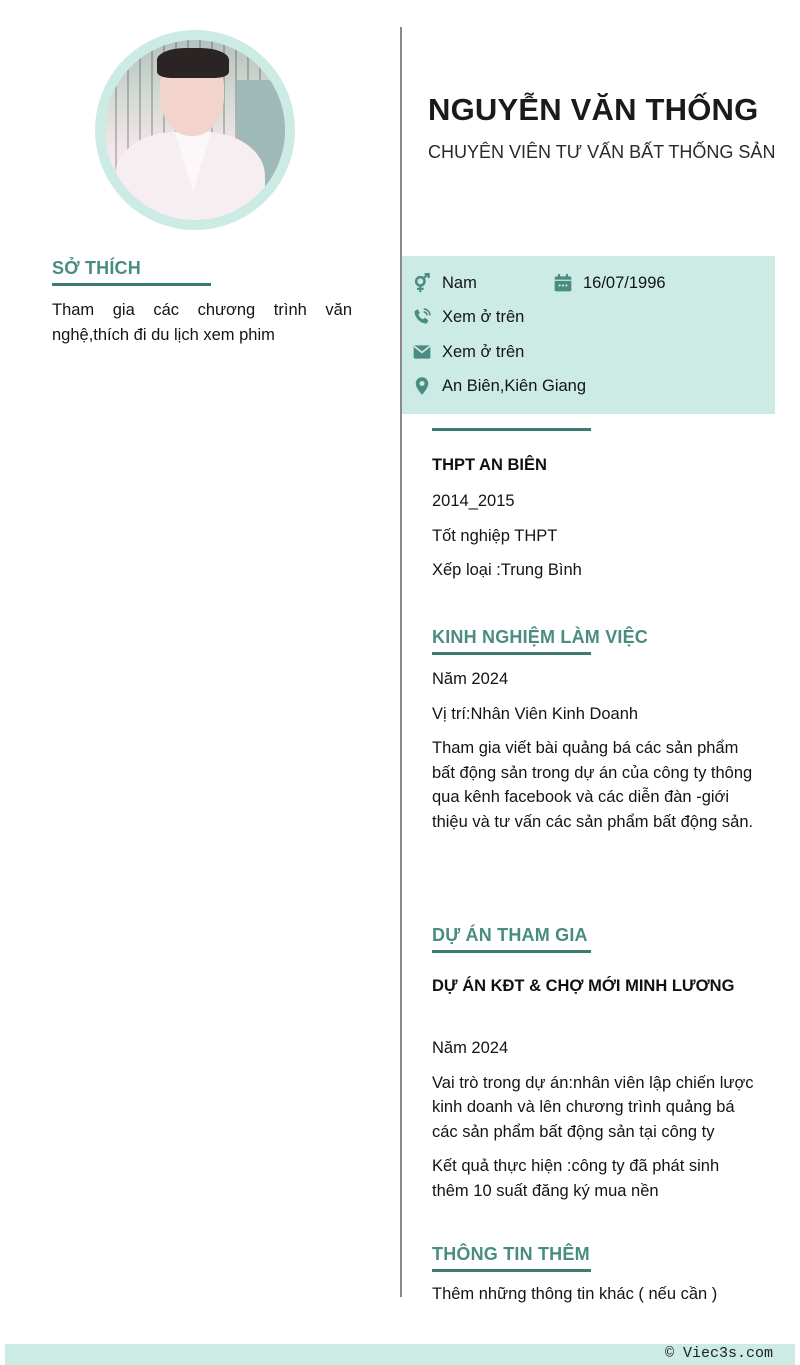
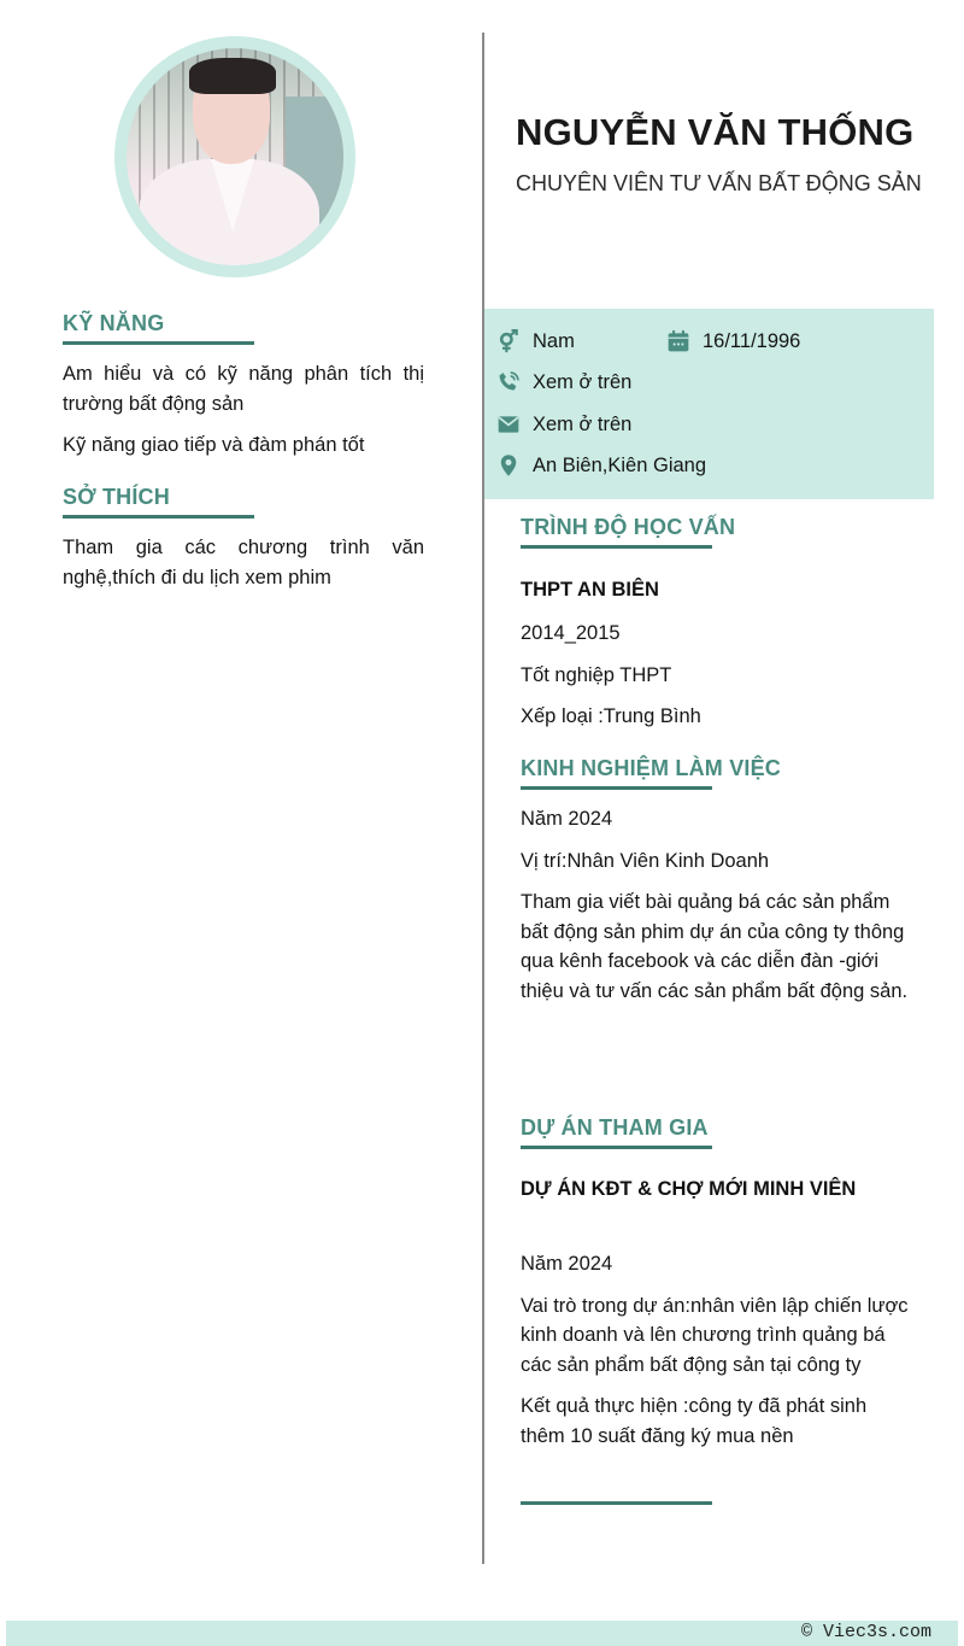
  NGUYỄN VĂN THỐNG
- CHUYÊN VIÊN TƯ VẤN BẤT THỐNG SẢN
+ CHUYÊN VIÊN TƯ VẤN BẤT ĐỘNG SẢN
  Nam
- 16/07/1996
+ 16/11/1996
  Xem ở trên
  Xem ở trên
  An Biên,Kiên Giang
+ KỸ NĂNG
+ Am hiểu và có kỹ năng phân tích thị trường bất động sản
+ Kỹ năng giao tiếp và đàm phán tốt
  SỞ THÍCH
  Tham gia các chương trình văn nghệ,thích đi du lịch xem phim
+ TRÌNH ĐỘ HỌC VẤN
  THPT AN BIÊN
  2014_2015
  Tốt nghiệp THPT
  Xếp loại :Trung Bình
  KINH NGHIỆM LÀM VIỆC
  Năm 2024
  Vị trí:Nhân Viên Kinh Doanh
- Tham gia viết bài quảng bá các sản phẩm bất động sản trong dự án của công ty thông qua kênh facebook và các diễn đàn -giới thiệu và tư vấn các sản phẩm bất động sản.
+ Tham gia viết bài quảng bá các sản phẩm bất động sản phim dự án của công ty thông qua kênh facebook và các diễn đàn -giới thiệu và tư vấn các sản phẩm bất động sản.
  DỰ ÁN THAM GIA
- DỰ ÁN KĐT & CHỢ MỚI MINH LƯƠNG
+ DỰ ÁN KĐT & CHỢ MỚI MINH VIÊN
  Năm 2024
  Vai trò trong dự án:nhân viên lập chiến lược kinh doanh và lên chương trình quảng bá các sản phẩm bất động sản tại công ty
  Kết quả thực hiện :công ty đã phát sinh thêm 10 suất đăng ký mua nền
- THÔNG TIN THÊM
- Thêm những thông tin khác ( nếu cần )
  © Viec3s.com
